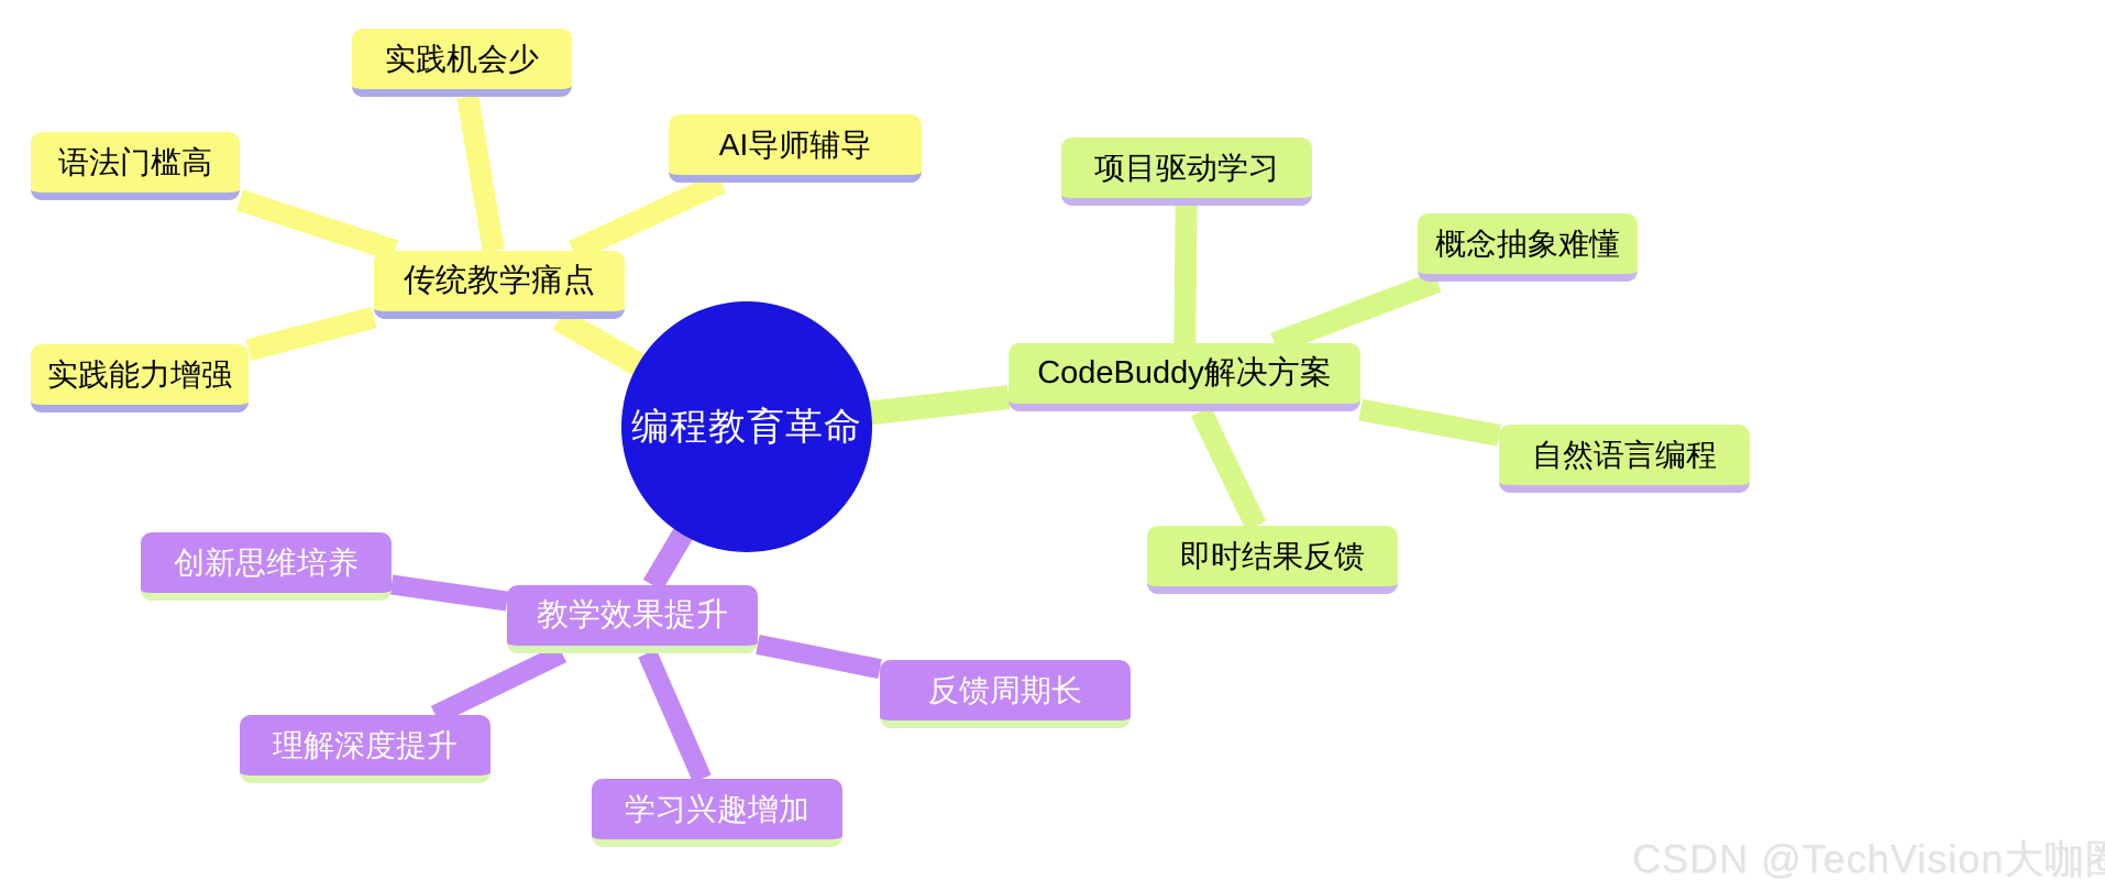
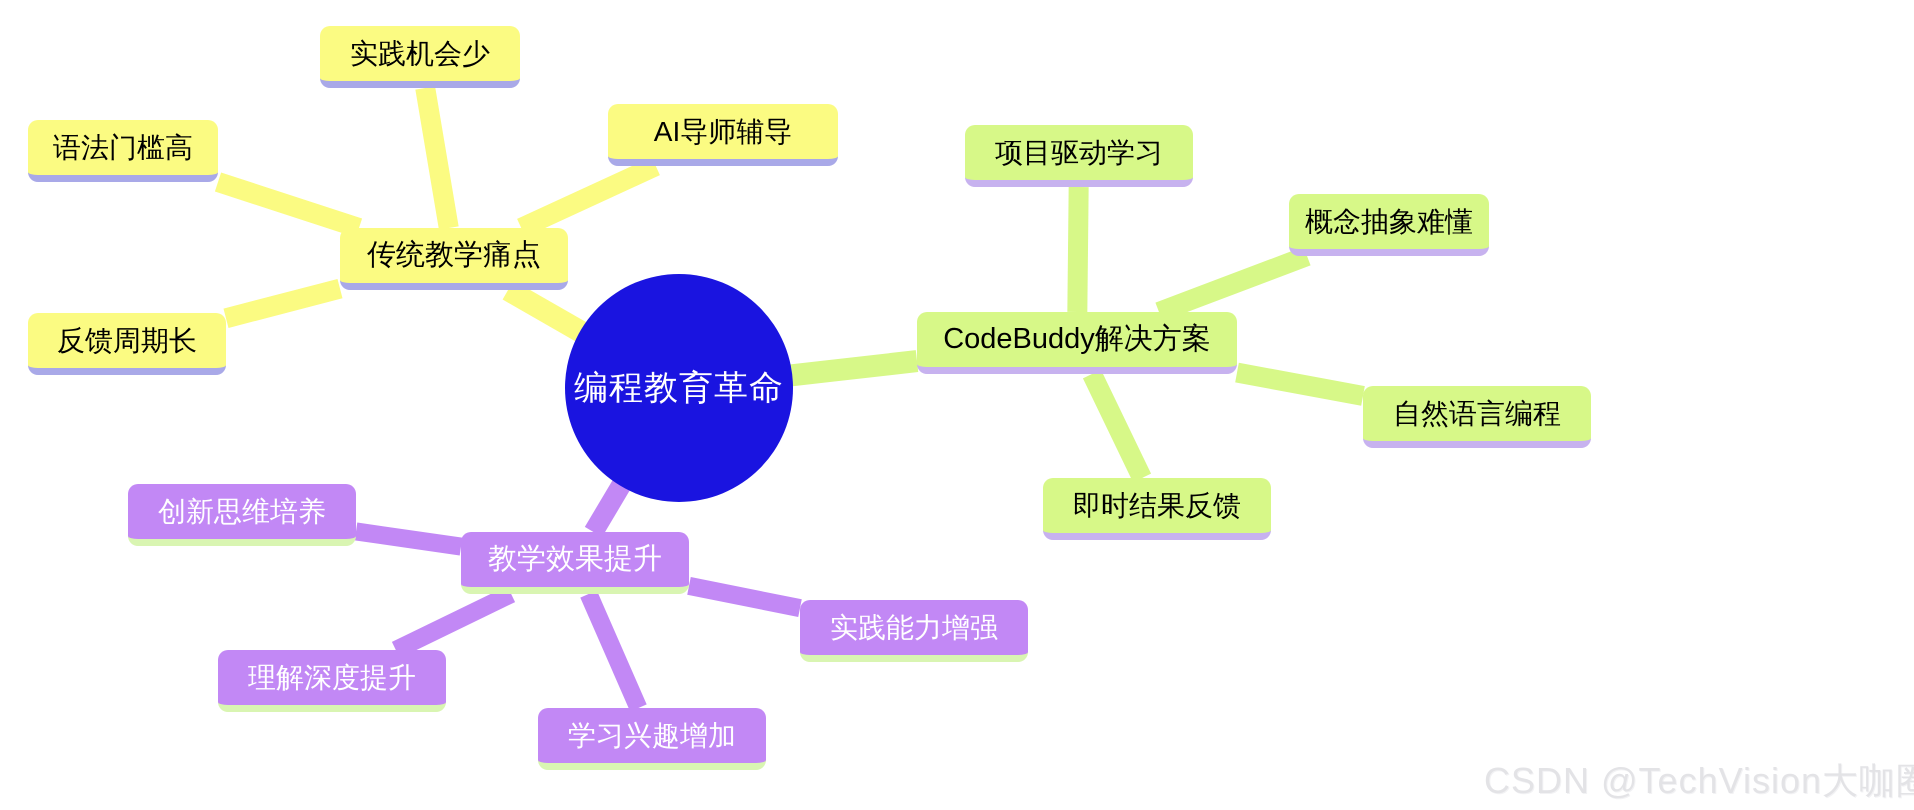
  编程教育革命
  传统教学痛点
  语法门槛高
  实践机会少
  AI导师辅导
- 实践能力增强
+ 反馈周期长
  CodeBuddy解决方案
  项目驱动学习
  概念抽象难懂
  自然语言编程
  即时结果反馈
  教学效果提升
  创新思维培养
- 反馈周期长
+ 实践能力增强
  理解深度提升
  学习兴趣增加
  CSDN @TechVision大咖
